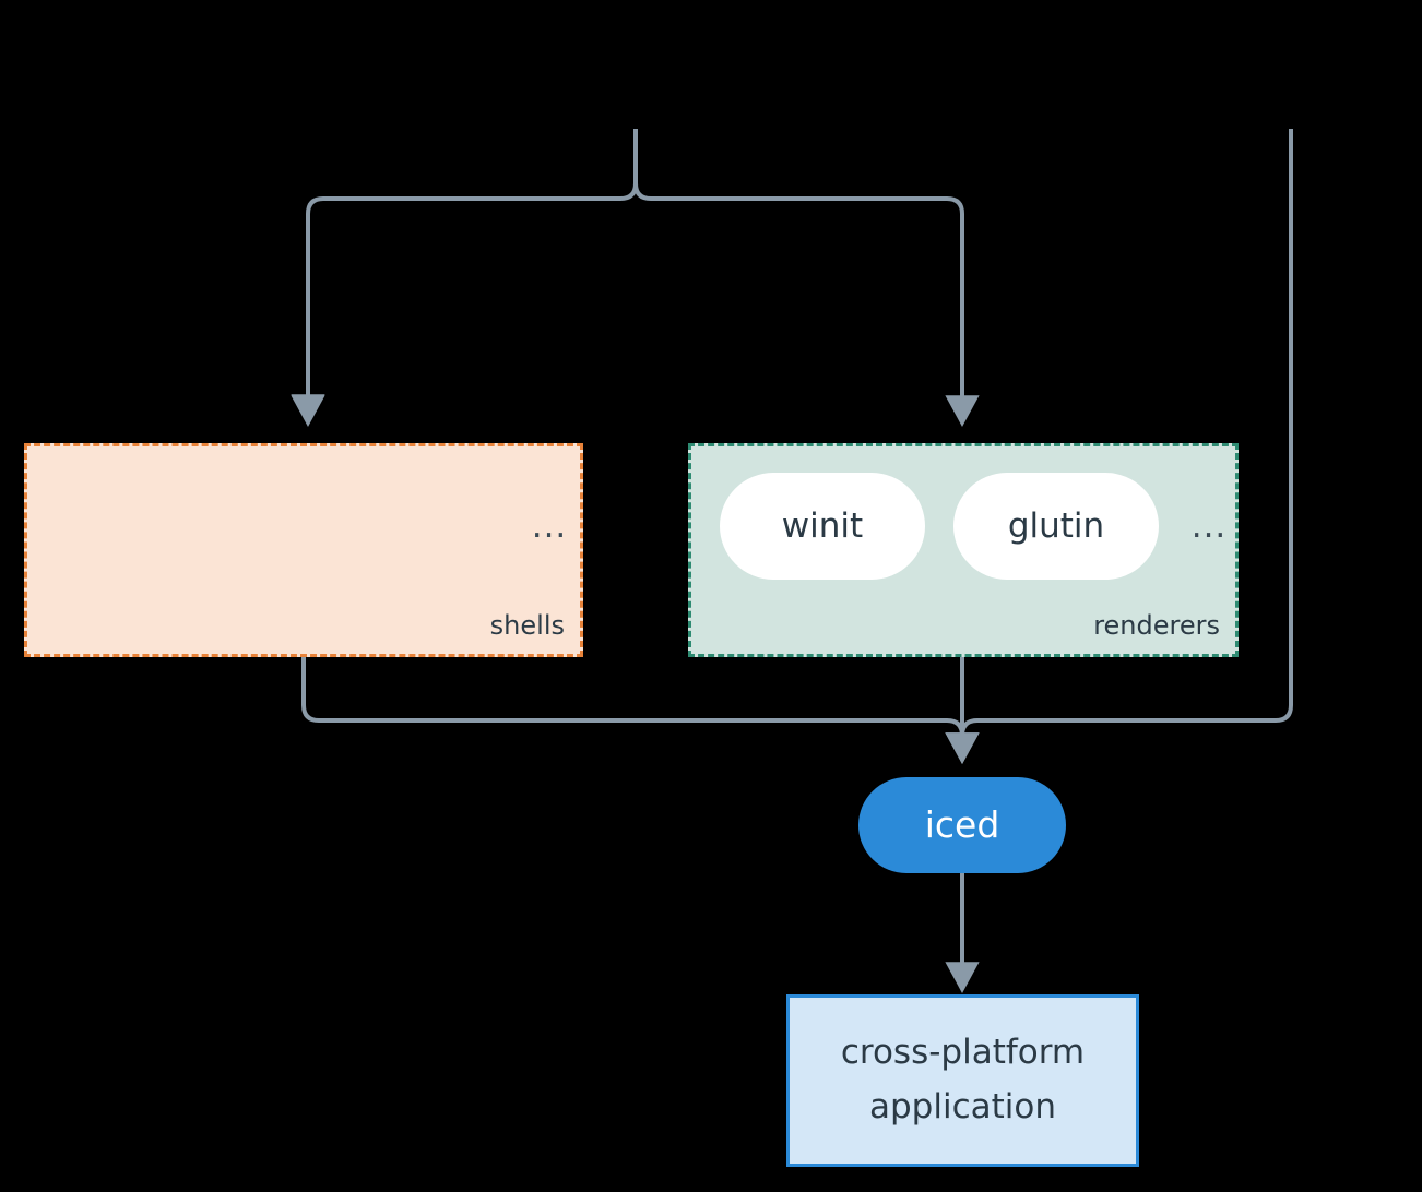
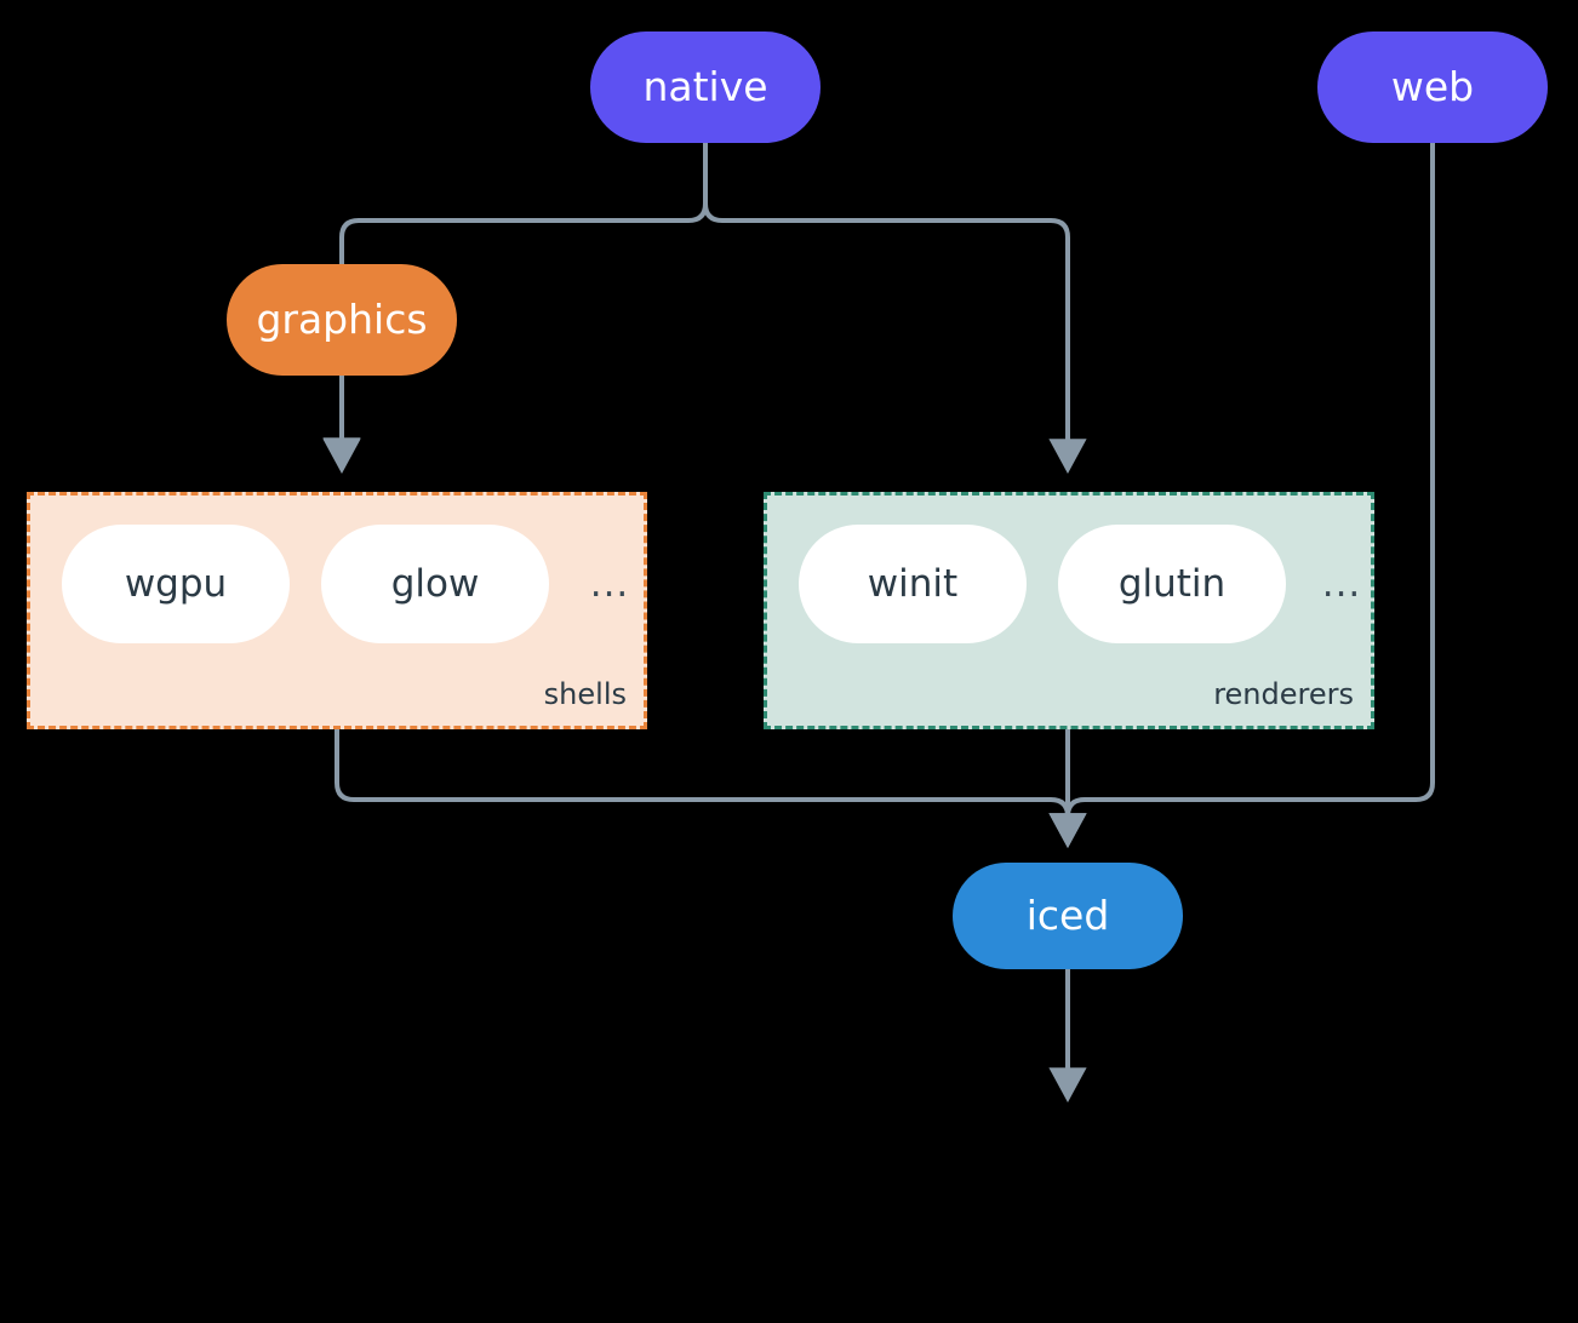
+ native
+ web
+ graphics
+ wgpu
+ glow
  ...
  shells
  winit
  glutin
  ...
  renderers
  iced
- cross-platform
- application
